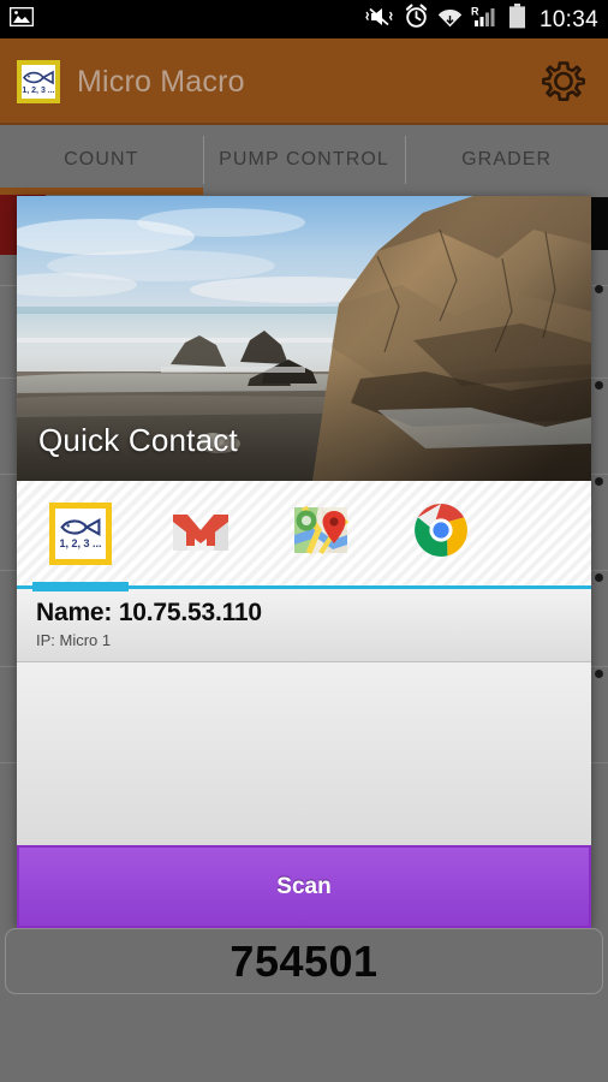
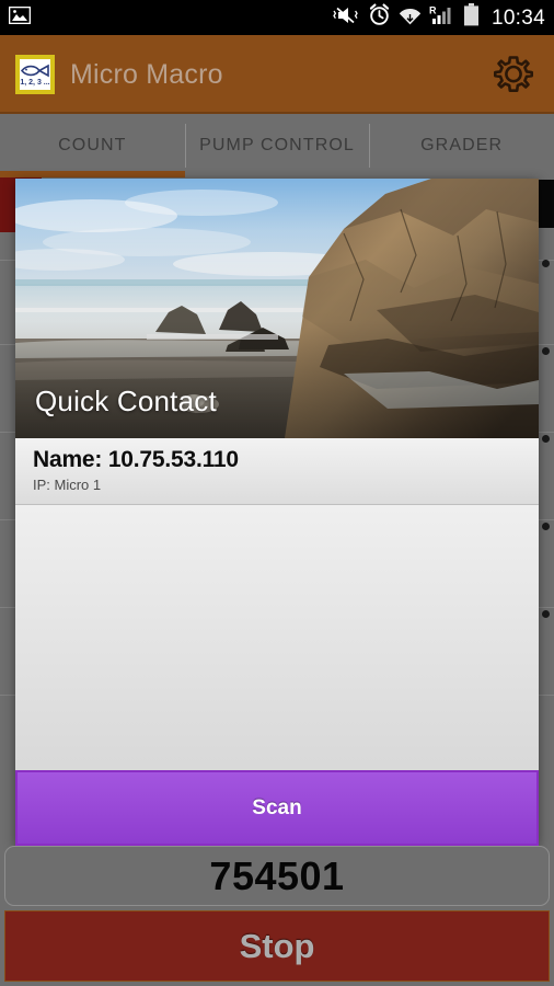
  R
  10:34
  Micro Macro
  COUNT
  PUMP CONTROL
  GRADER
  Quick Contact
- 1, 2, 3 ...
  Name: 10.75.53.110
  IP: Micro 1
  Scan
  754501
+ Stop
